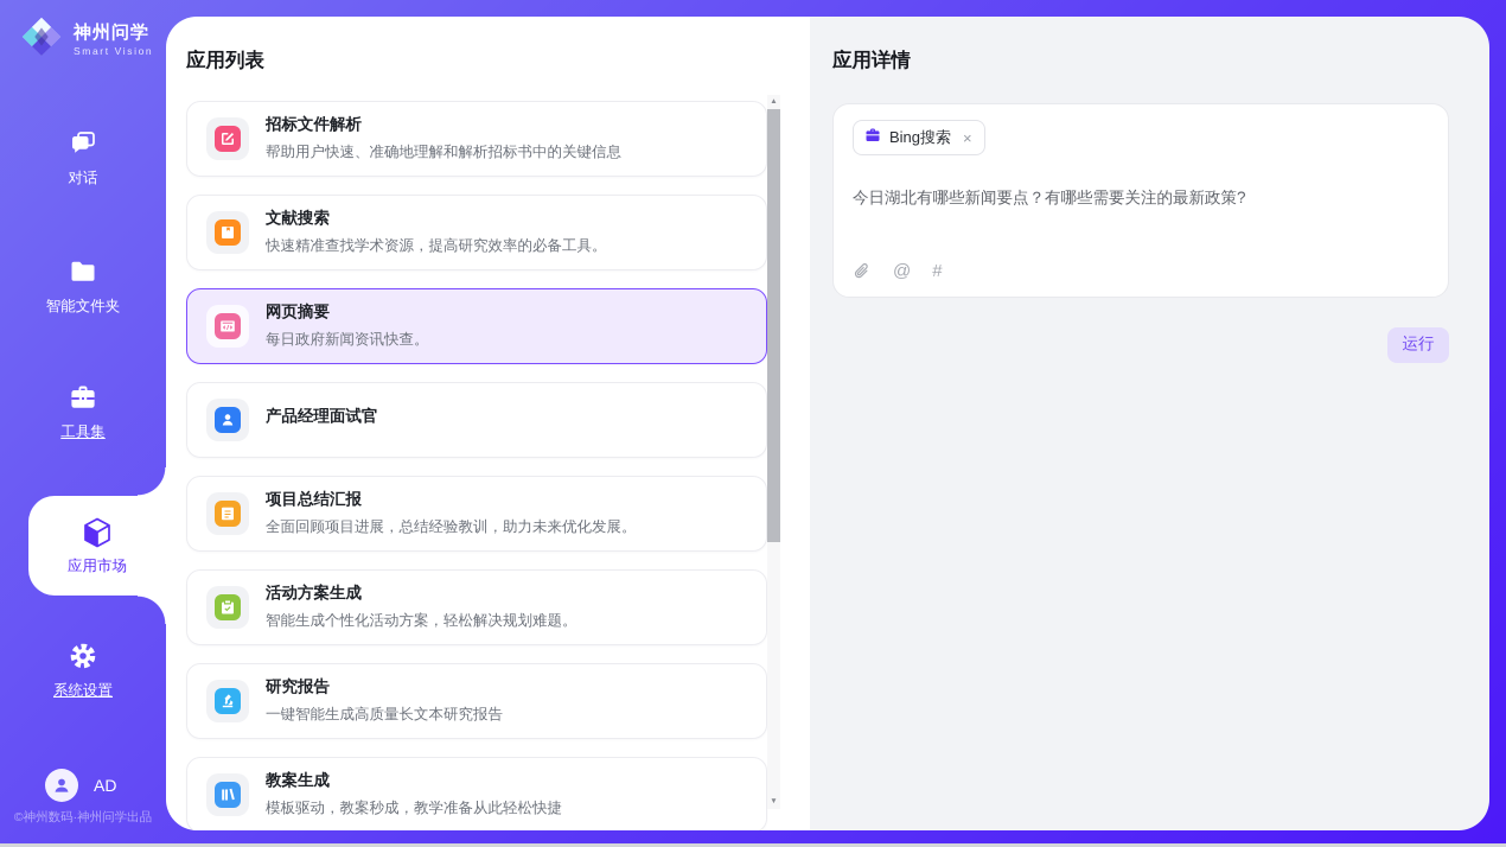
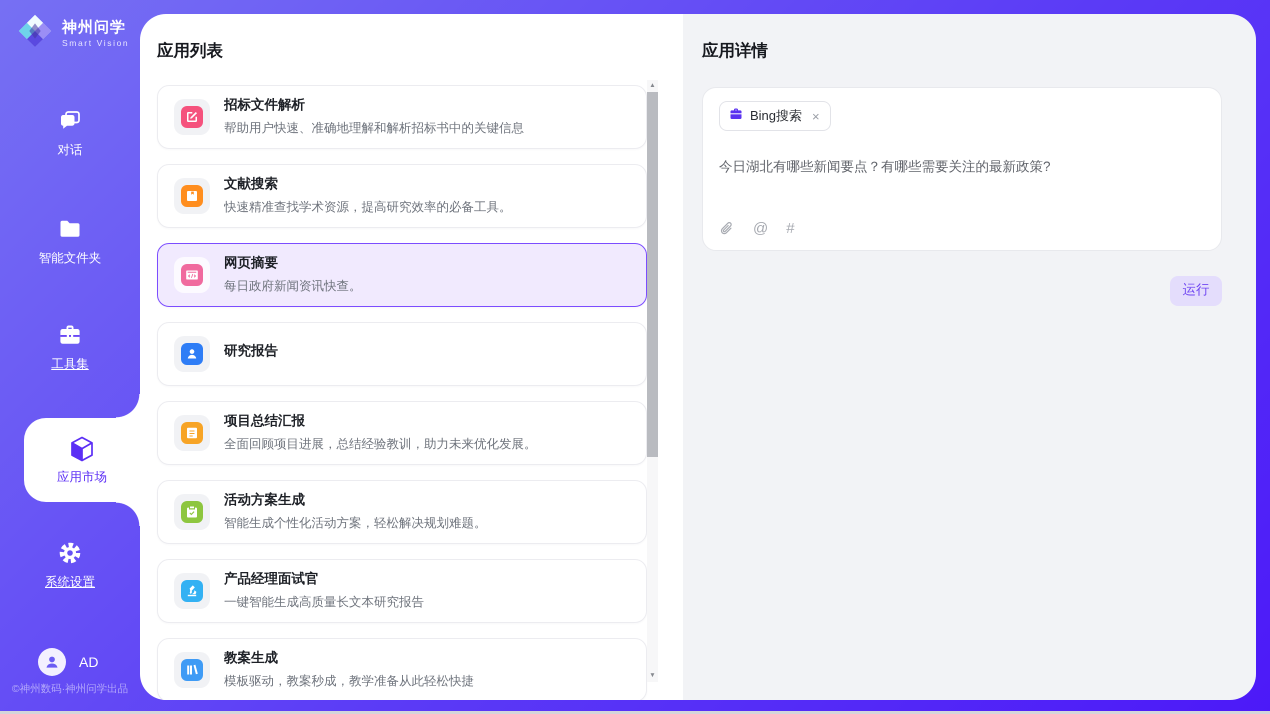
  神州问学
  Smart Vision
  对话
  智能文件夹
  工具集
  应用市场
  系统设置
  AD
  ©神州数码·神州问学出品
  应用列表
  招标文件解析
  帮助用户快速、准确地理解和解析招标书中的关键信息
  文献搜索
  快速精准查找学术资源，提高研究效率的必备工具。
  网页摘要
  每日政府新闻资讯快查。
- 产品经理面试官
+ 研究报告
  项目总结汇报
  全面回顾项目进展，总结经验教训，助力未来优化发展。
  活动方案生成
  智能生成个性化活动方案，轻松解决规划难题。
- 研究报告
+ 产品经理面试官
  一键智能生成高质量长文本研究报告
  教案生成
  模板驱动，教案秒成，教学准备从此轻松快捷
  应用详情
  Bing搜索
  ×
  今日湖北有哪些新闻要点？有哪些需要关注的最新政策?
  @
  #
  运行
